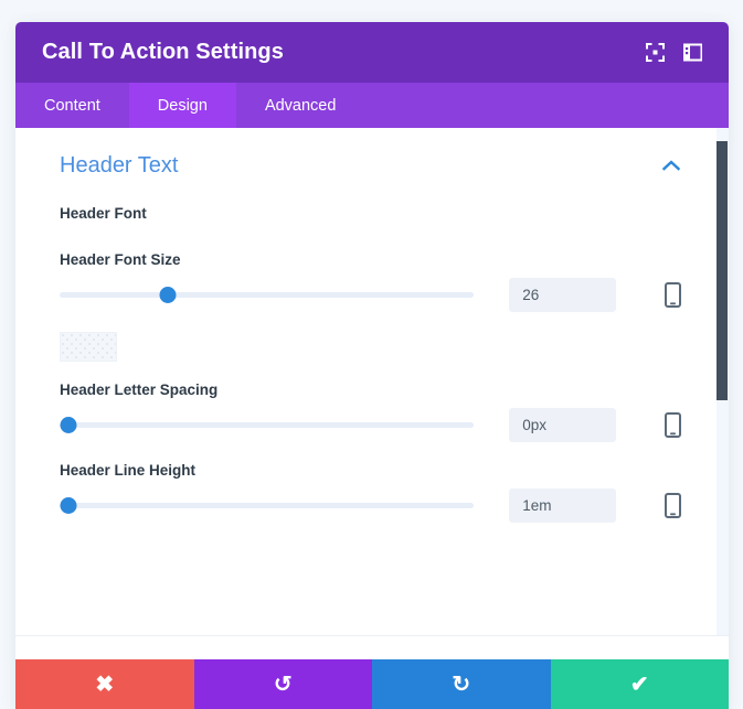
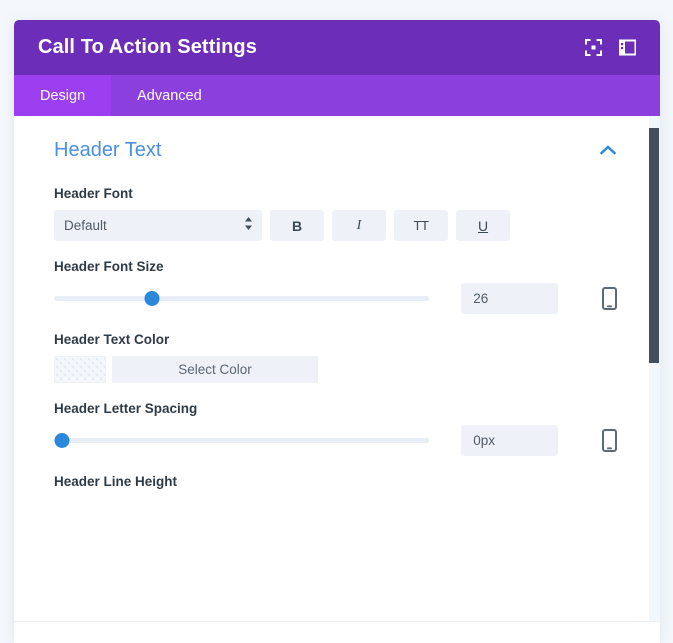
  Call To Action Settings
- Content
  Design
  Advanced
  Header Text
  Header Font
+ Default
+ B
+ I
+ TT
+ U
  Header Font Size
  26
+ Header Text Color
+ Select Color
  Header Letter Spacing
  0px
  Header Line Height
- 1em
- ✖
- ↺
- ↻
- ✔
